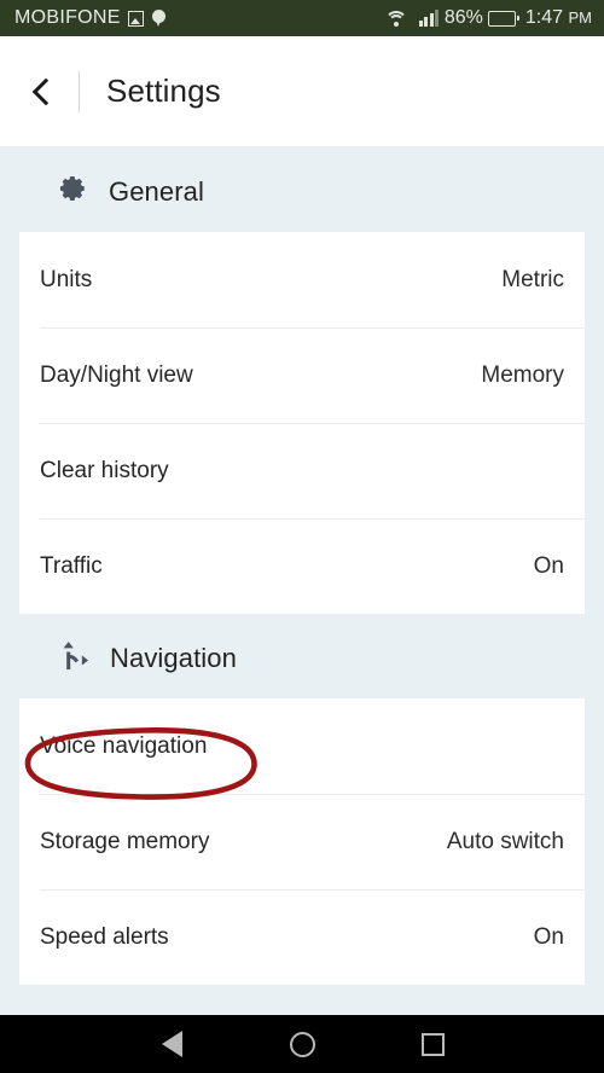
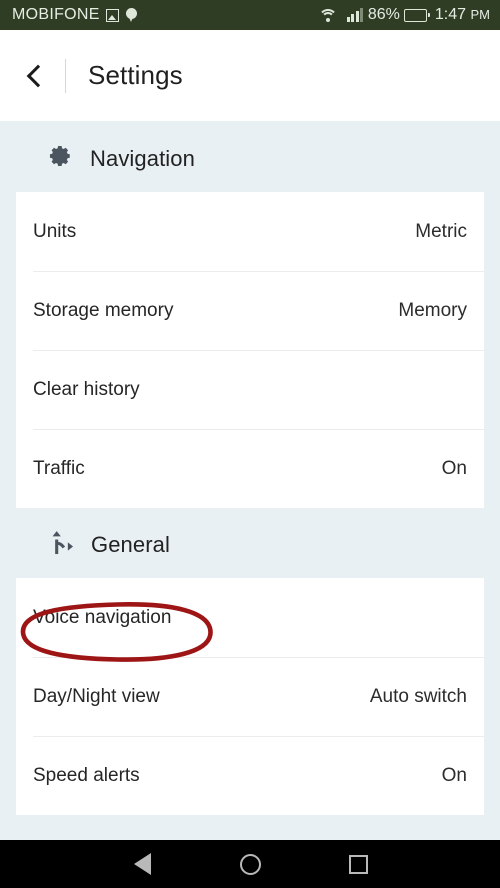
  MOBIFONE
  86%
  1:47 PM
  Settings
- General
+ Navigation
  Units
  Metric
- Day/Night view
+ Storage memory
  Memory
  Clear history
  Traffic
  On
- Navigation
+ General
  oice navigation
- Storage memory
+ Day/Night view
  Auto switch
  Speed alerts
  On
